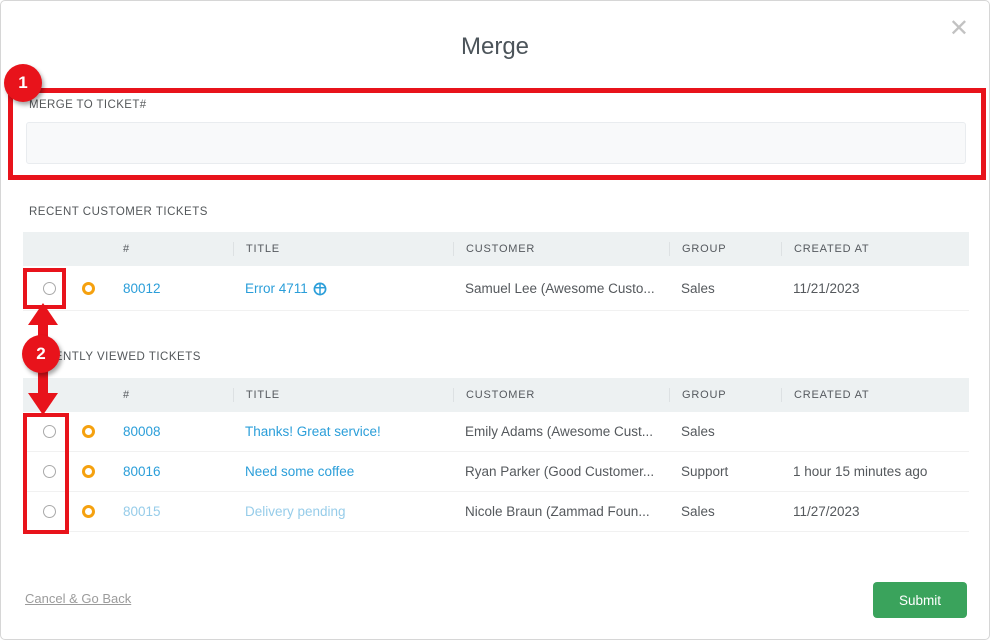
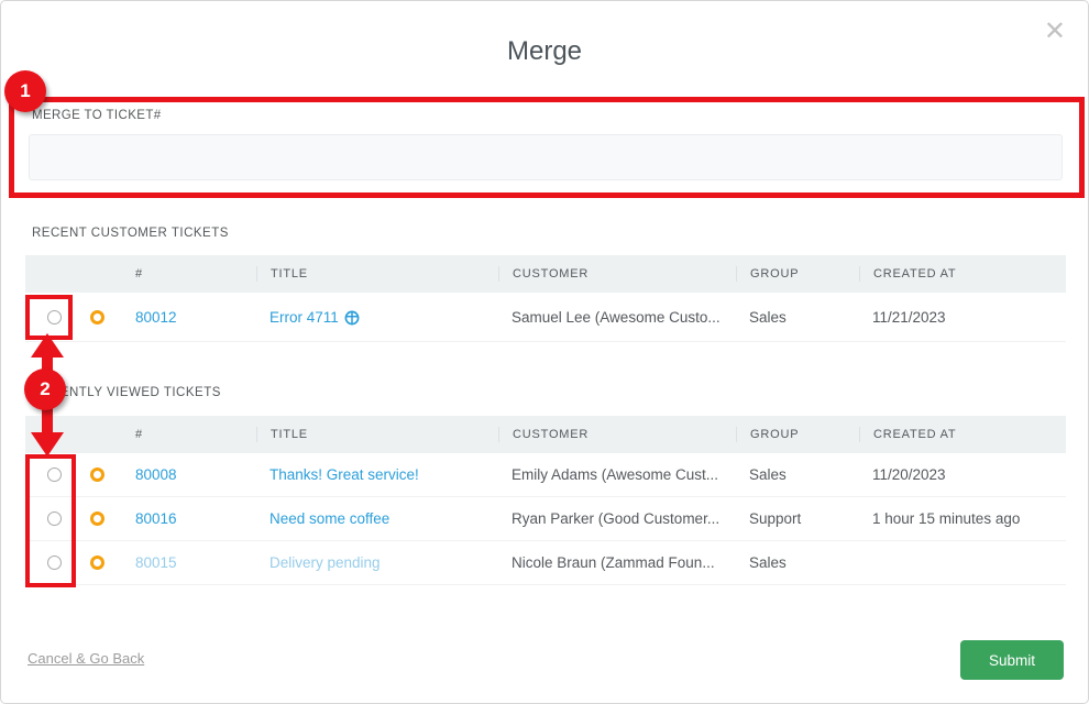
  Merge
  ✕
  MERGE TO TICKET#
  RECENT CUSTOMER TICKETS
  #
  TITLE
  CUSTOMER
  GROUP
  CREATED AT
  80012
  Error 4711
  Samuel Lee (Awesome Custo...
  Sales
  11/21/2023
  NTLY VIEWED TICKETS
  #
  TITLE
  CUSTOMER
  GROUP
  CREATED AT
  80008
  Thanks! Great service!
  Emily Adams (Awesome Cust...
  Sales
+ 11/20/2023
  80016
  Need some coffee
  Ryan Parker (Good Customer...
  Support
  1 hour 15 minutes ago
  80015
  Delivery pending
  Nicole Braun (Zammad Foun...
  Sales
- 11/27/2023
  Cancel & Go Back
  Submit
  1
  2
